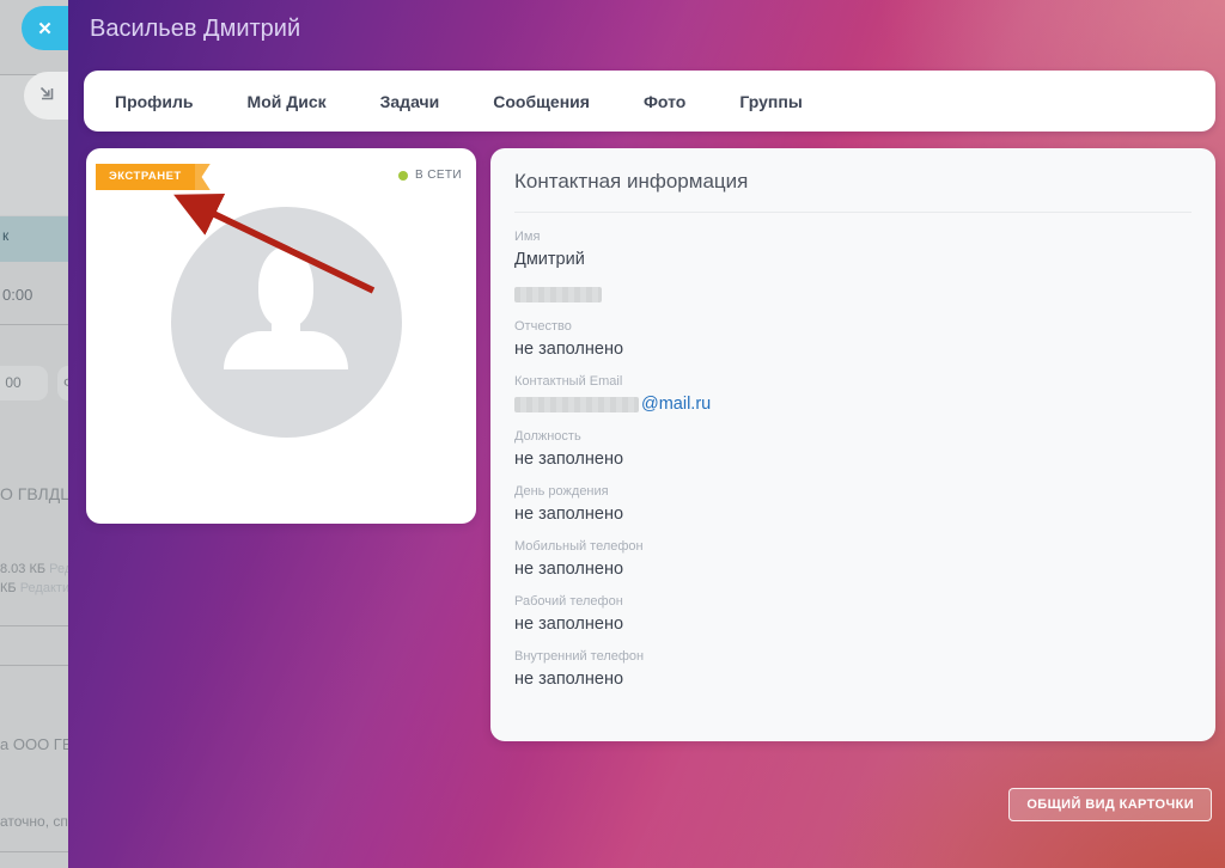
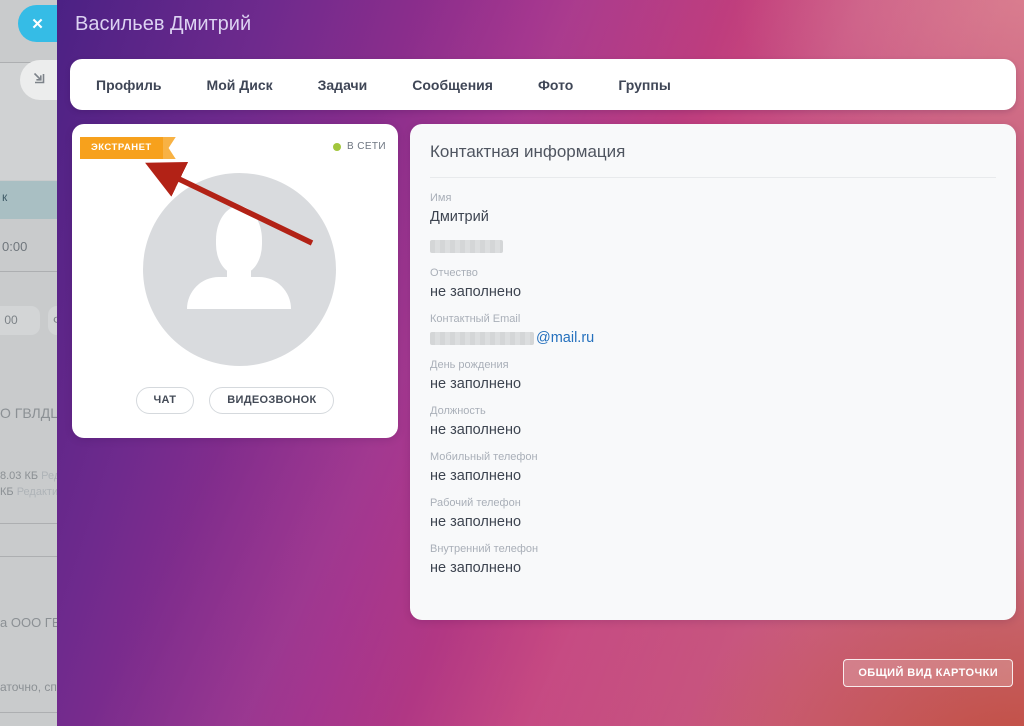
  к
  0:00
  00
  О ГВЛДЦ
  8.03 КБ Ре
  КБ Редакти
  а ООО Г
  аточно, сп
  ✕
  Васильев Дмитрий
  Профиль
  Мой Диск
  Задачи
  Сообщения
  Фото
  Группы
  ЭКСТРАНЕТ
  В СЕТИ
+ ЧАТ
+ ВИДЕОЗВОНОК
  Контактная информация
  Имя
  Дмитрий
  Отчество
  не заполнено
  Контактный Email
  @mail.ru
- Должность
+ День рождения
  не заполнено
- День рождения
+ Должность
  не заполнено
  Мобильный телефон
  не заполнено
  Рабочий телефон
  не заполнено
  Внутренний телефон
  не заполнено
  ОБЩИЙ ВИД КАРТОЧКИ
